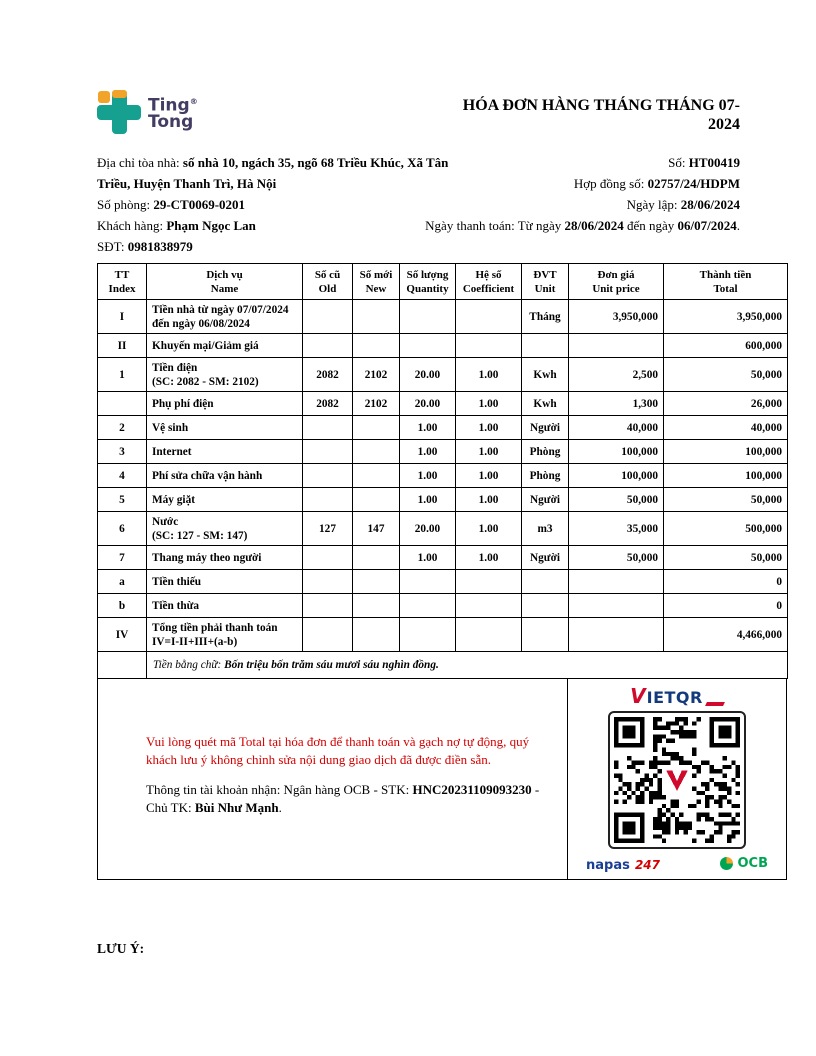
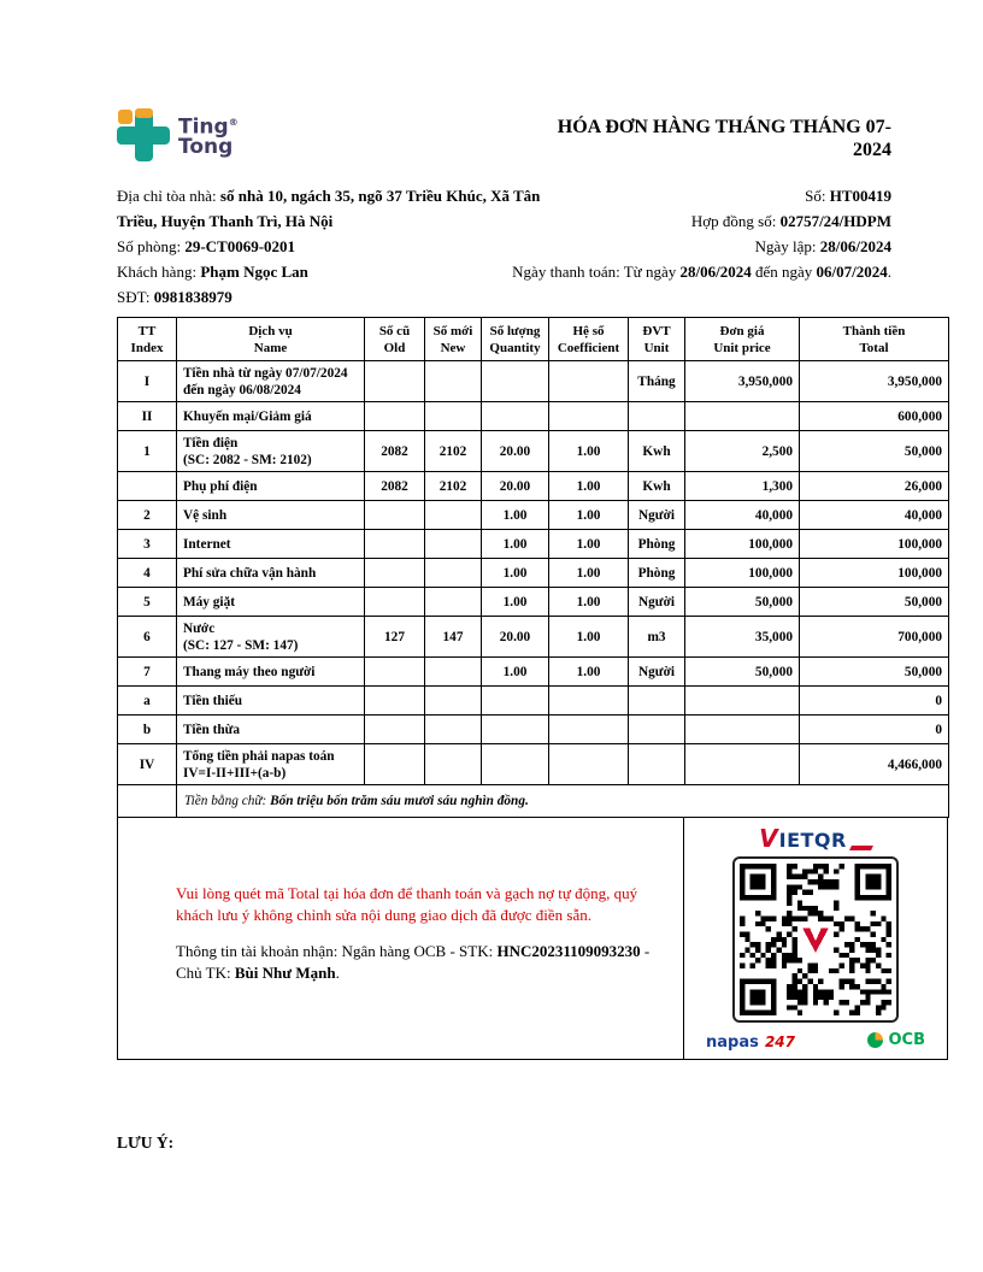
  Ting®
  Tong
  HÓA ĐƠN HÀNG THÁNG THÁNG 07-2024
- Địa chỉ tòa nhà: số nhà 10, ngách 35, ngõ 68 Triều Khúc, Xã Tân Triều, Huyện Thanh Trì, Hà Nội
+ Địa chỉ tòa nhà: số nhà 10, ngách 35, ngõ 37 Triều Khúc, Xã Tân Triều, Huyện Thanh Trì, Hà Nội
  Số phòng: 29-CT0069-0201
  Khách hàng: Phạm Ngọc Lan
  SĐT: 0981838979
  Số: HT00419
  Hợp đồng số: 02757/24/HDPM
  Ngày lập: 28/06/2024
  Ngày thanh toán: Từ ngày 28/06/2024 đến ngày 06/07/2024.
  TTIndex	Dịch vụName	Số cũOld	Số mớiNew	Số lượngQuantity	Hệ sốCoefficient	ĐVTUnit	Đơn giáUnit price	Thành tiềnTotal
  I	Tiền nhà từ ngày 07/07/2024 đến ngày 06/08/2024					Tháng	3,950,000	3,950,000
  II	Khuyến mại/Giảm giá							600,000
  1	Tiền điện (SC: 2082 - SM: 2102)	2082	2102	20.00	1.00	Kwh	2,500	50,000
  	Phụ phí điện	2082	2102	20.00	1.00	Kwh	1,300	26,000
  2	Vệ sinh			1.00	1.00	Người	40,000	40,000
  3	Internet			1.00	1.00	Phòng	100,000	100,000
  4	Phí sửa chữa vận hành			1.00	1.00	Phòng	100,000	100,000
  5	Máy giặt			1.00	1.00	Người	50,000	50,000
- 6	Nước (SC: 127 - SM: 147)	127	147	20.00	1.00	m3	35,000	500,000
+ 6	Nước (SC: 127 - SM: 147)	127	147	20.00	1.00	m3	35,000	700,000
  7	Thang máy theo người			1.00	1.00	Người	50,000	50,000
  a	Tiền thiếu							0
  b	Tiền thừa							0
- IV	Tổng tiền phải thanh toán IV=I-II+III+(a-b)							4,466,000
+ IV	Tổng tiền phải napas toán IV=I-II+III+(a-b)							4,466,000
  	Tiền bằng chữ: Bốn triệu bốn trăm sáu mươi sáu nghìn đồng.
  Vui lòng quét mã Total tại hóa đơn để thanh toán và gạch nợ tự động, quý khách lưu ý không chỉnh sửa nội dung giao dịch đã được điền sẵn.
  Thông tin tài khoản nhận: Ngân hàng OCB - STK: HNC20231109093230 - Chủ TK: Bùi Như Mạnh.
  V
  IETQR
  napas 247
  OCB
  LƯU Ý:
